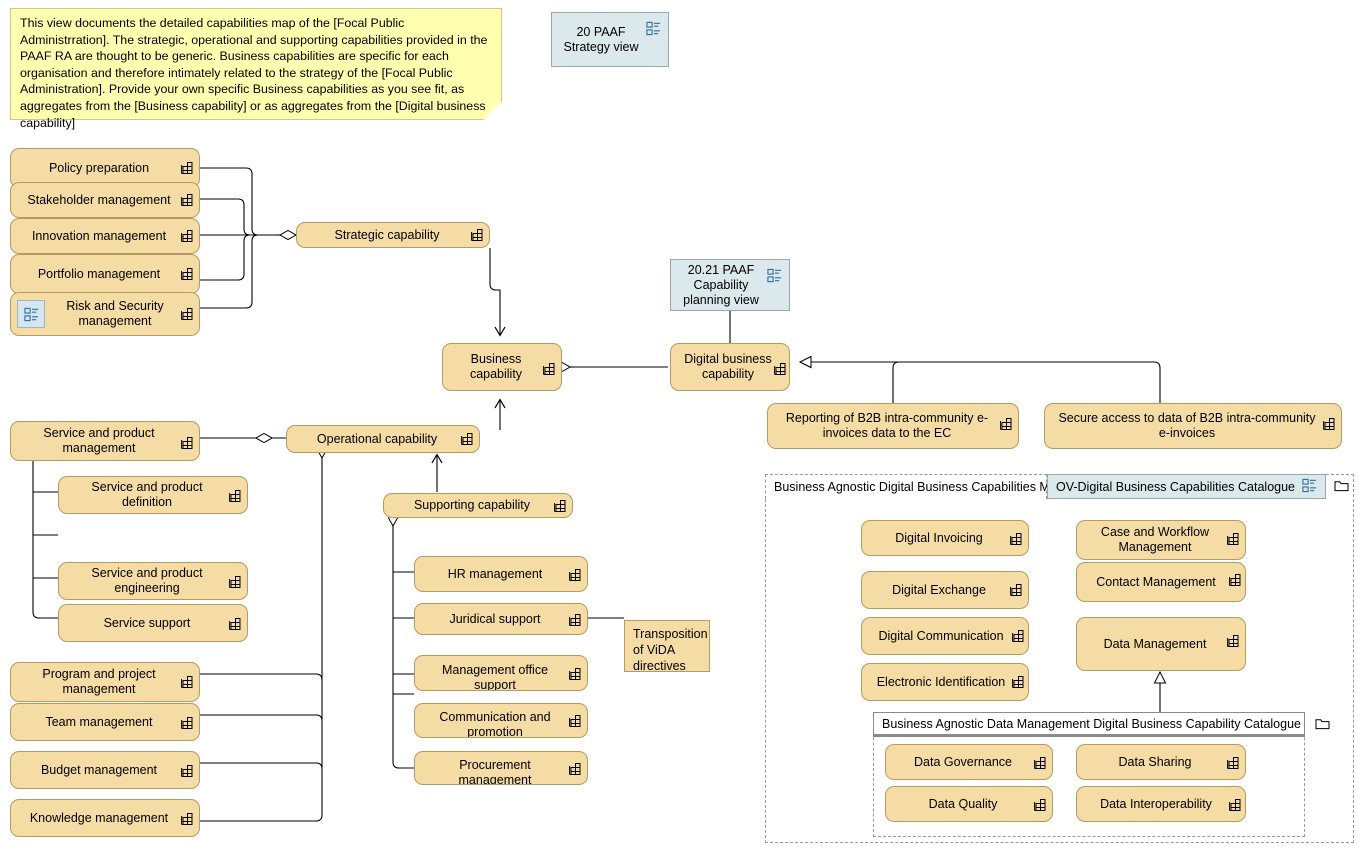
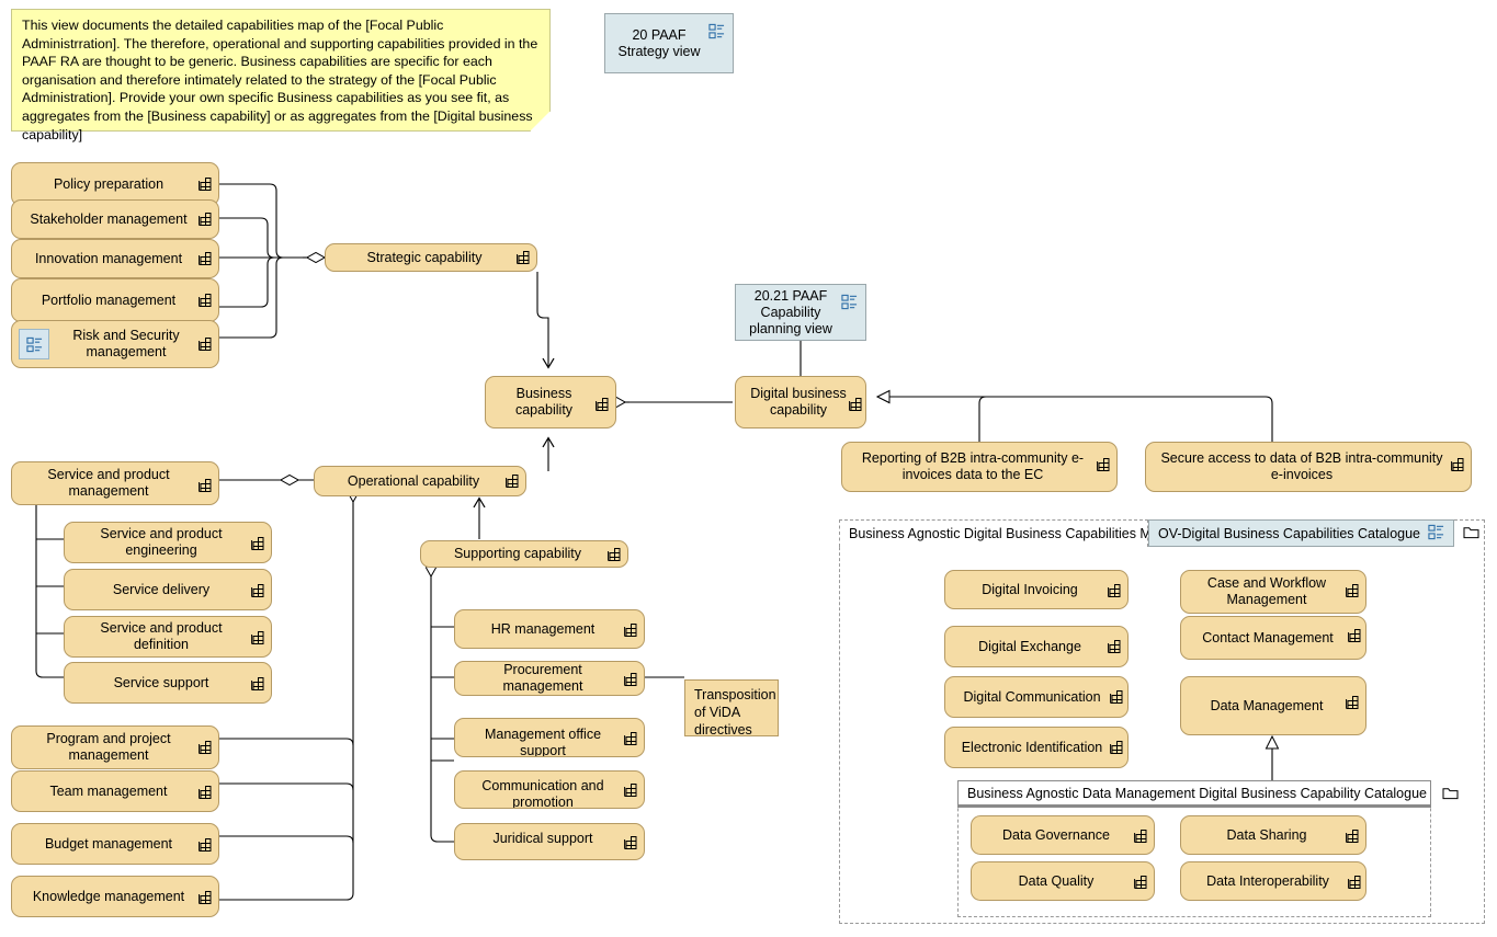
- This view documents the detailed capabilities map of the [Focal Public Administrration]. The strategic, operational and supporting capabilities provided in the PAAF RA are thought to be generic. Business capabilities are specific for each organisation and therefore intimately related to the strategy of the [Focal Public Administration]. Provide your own specific Business capabilities as you see fit, as aggregates from the [Business capability] or as aggregates from the [Digital business capability]
+ This view documents the detailed capabilities map of the [Focal Public Administrration]. The therefore, operational and supporting capabilities provided in the PAAF RA are thought to be generic. Business capabilities are specific for each organisation and therefore intimately related to the strategy of the [Focal Public Administration]. Provide your own specific Business capabilities as you see fit, as aggregates from the [Business capability] or as aggregates from the [Digital business capability]
  20 PAAF
  Strategy view
  20.21 PAAF
  Capability
  planning view
  Policy preparation
  Stakeholder management
  Innovation management
  Portfolio management
  Risk and Security management
  Strategic capability
  Business capability
  Digital business capability
  Operational capability
  Supporting capability
  Service and product management
- Service and product definition
+ Service and product engineering
+ Service delivery
- Service and product engineering
+ Service and product definition
  Service support
  Program and project management
  Team management
  Budget management
  Knowledge management
  HR management
- Juridical support
+ Procurement management
  Management office support
  Communication and promotion
- Procurement management
+ Juridical support
  Transposition of ViDA directives
  Reporting of B2B intra-community e-invoices data to the EC
  Secure access to data of B2B intra-community e-invoices
  Business Agnostic Digital Business Capabilities M
  OV-Digital Business Capabilities Catalogue
  Digital Invoicing
  Digital Exchange
  Digital Communication
  Electronic Identification
  Case and Workflow Management
  Contact Management
  Data Management
  Business Agnostic Data Management Digital Business Capability Catalogue
  Data Governance
  Data Quality
  Data Sharing
  Data Interoperability
